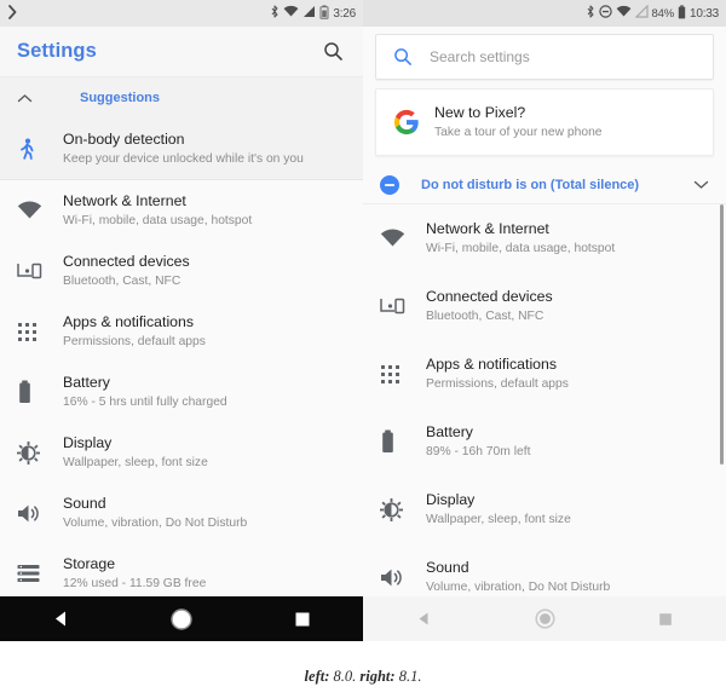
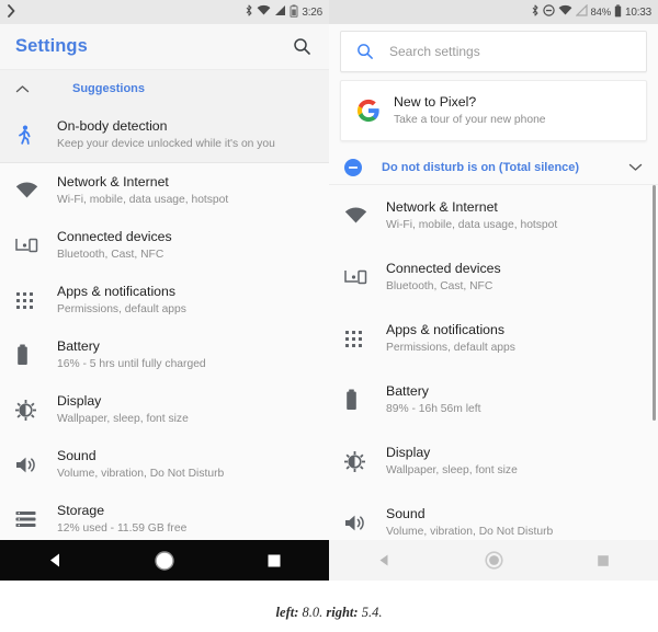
  3:26
  Settings
  Suggestions
  On-body detection
  Keep your device unlocked while it's on you
  Network & Internet
  Wi-Fi, mobile, data usage, hotspot
  Connected devices
  Bluetooth, Cast, NFC
  Apps & notifications
  Permissions, default apps
  Battery
  16% - 5 hrs until fully charged
  Display
  Wallpaper, sleep, font size
  Sound
  Volume, vibration, Do Not Disturb
  Storage
  12% used - 11.59 GB free
  84%
  10:33
  Search settings
  New to Pixel?
  Take a tour of your new phone
  Do not disturb is on (Total silence)
  Network & Internet
  Wi-Fi, mobile, data usage, hotspot
  Connected devices
  Bluetooth, Cast, NFC
  Apps & notifications
  Permissions, default apps
  Battery
- 89% - 16h 70m left
+ 89% - 16h 56m left
  Display
  Wallpaper, sleep, font size
  Sound
  Volume, vibration, Do Not Disturb
- left: 8.0. right: 8.1.
+ left: 8.0. right: 5.4.
